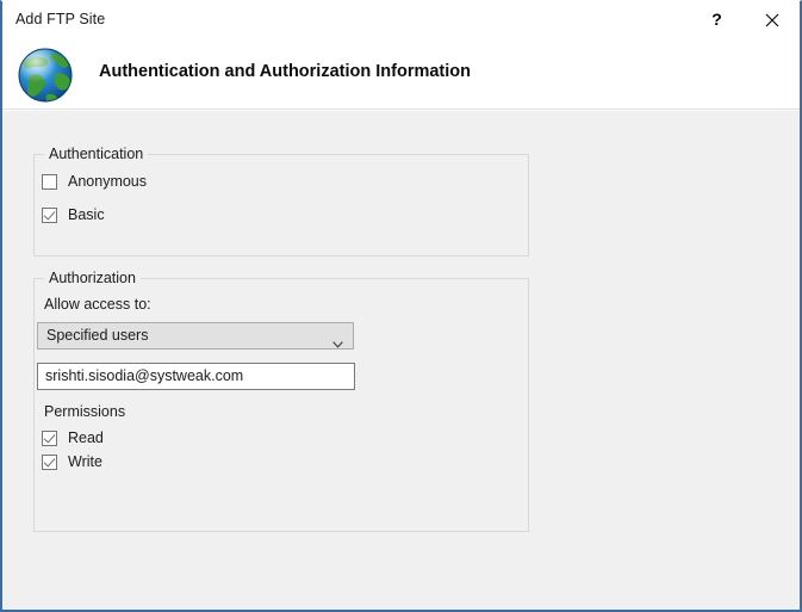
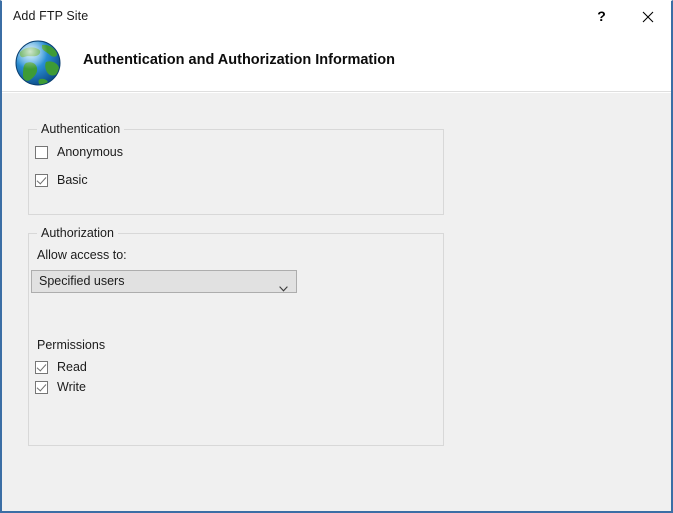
  Add FTP Site
  ?
  Authentication and Authorization Information
  Authentication
  Anonymous
  Basic
  Authorization
  Allow access to:
  Specified users
- srishti.sisodia@systweak.com
  Permissions
  Read
  Write
